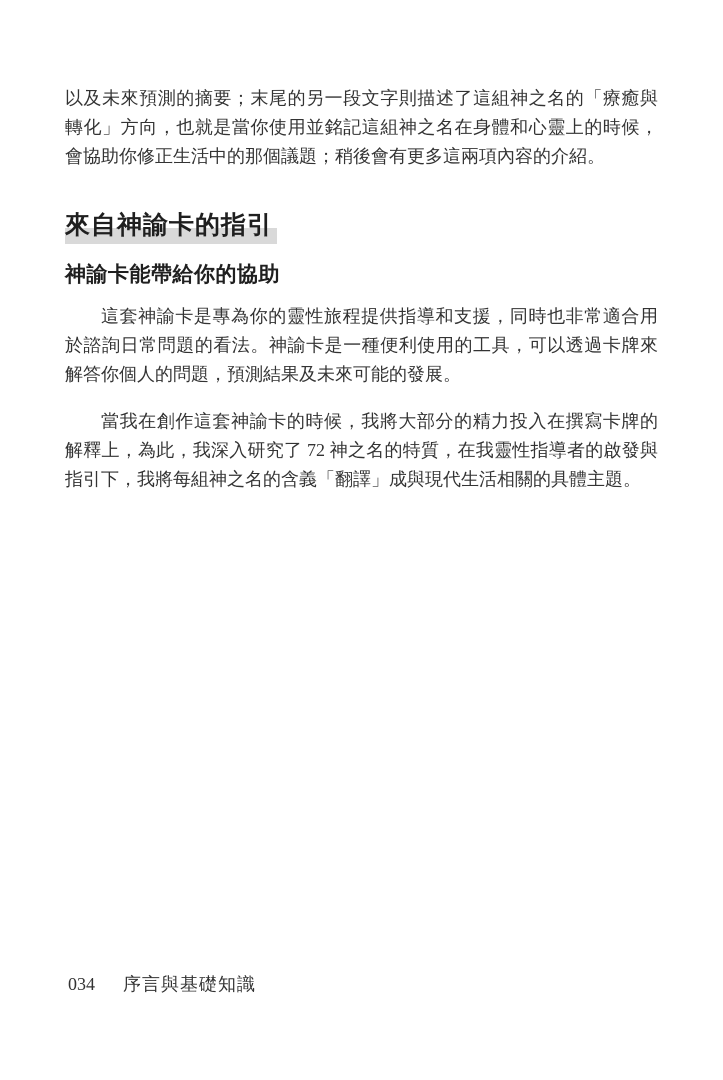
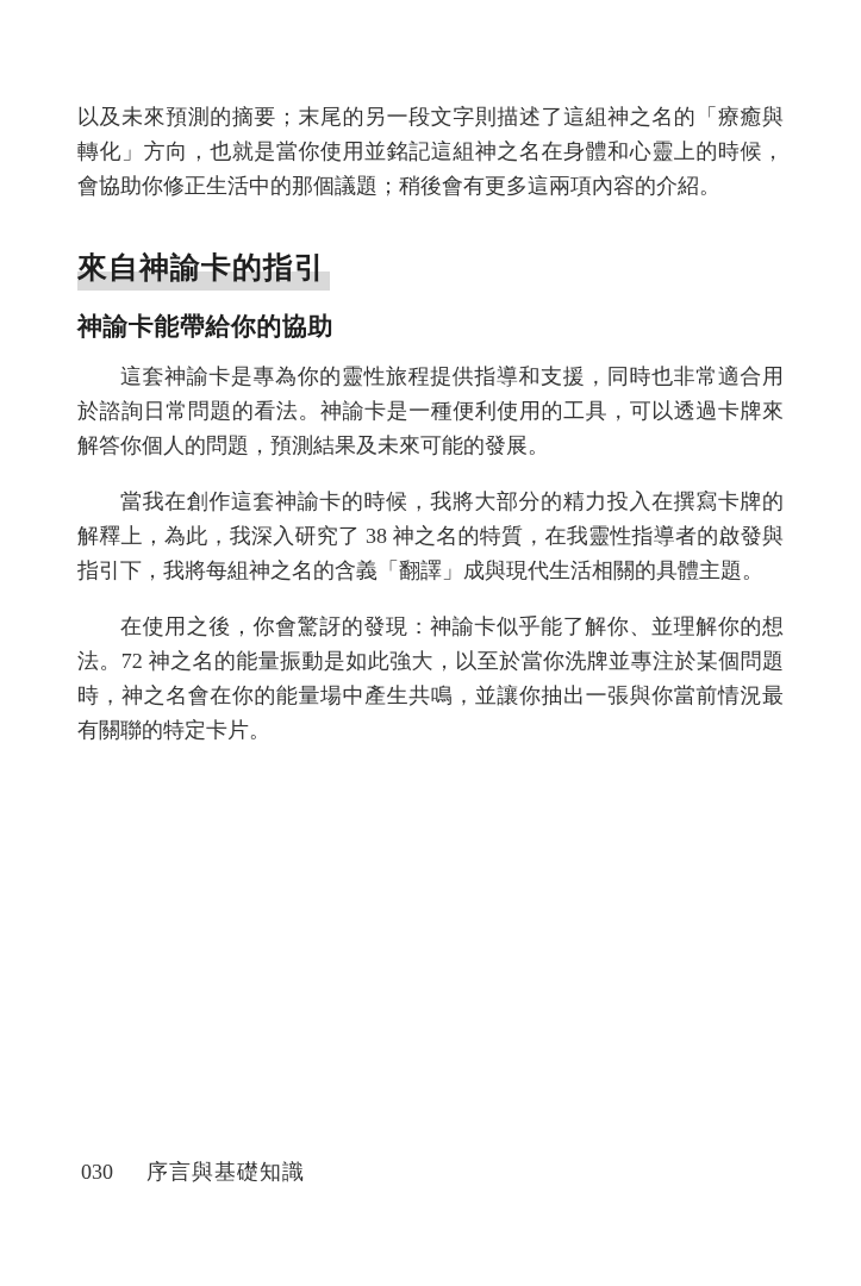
  以及未來預測的摘要；末尾的另一段文字則描述了這組神之名的「療癒與轉化」方向，也就是當你使用並銘記這組神之名在身體和心靈上的時候，會協助你修正生活中的那個議題；稍後會有更多這兩項內容的介紹。
  來自神諭卡的指引
  神諭卡能帶給你的協助
  這套神諭卡是專為你的靈性旅程提供指導和支援，同時也非常適合用於諮詢日常問題的看法。神諭卡是一種便利使用的工具，可以透過卡牌來解答你個人的問題，預測結果及未來可能的發展。
- 當我在創作這套神諭卡的時候，我將大部分的精力投入在撰寫卡牌的解釋上，為此，我深入研究了 72 神之名的特質，在我靈性指導者的啟發與指引下，我將每組神之名的含義「翻譯」成與現代生活相關的具體主題。
+ 當我在創作這套神諭卡的時候，我將大部分的精力投入在撰寫卡牌的解釋上，為此，我深入研究了 38 神之名的特質，在我靈性指導者的啟發與指引下，我將每組神之名的含義「翻譯」成與現代生活相關的具體主題。
+ 在使用之後，你會驚訝的發現：神諭卡似乎能了解你、並理解你的想法。72 神之名的能量振動是如此強大，以至於當你洗牌並專注於某個問題時，神之名會在你的能量場中產生共鳴，並讓你抽出一張與你當前情況最有關聯的特定卡片。
- 034
+ 030
  序言與基礎知識
